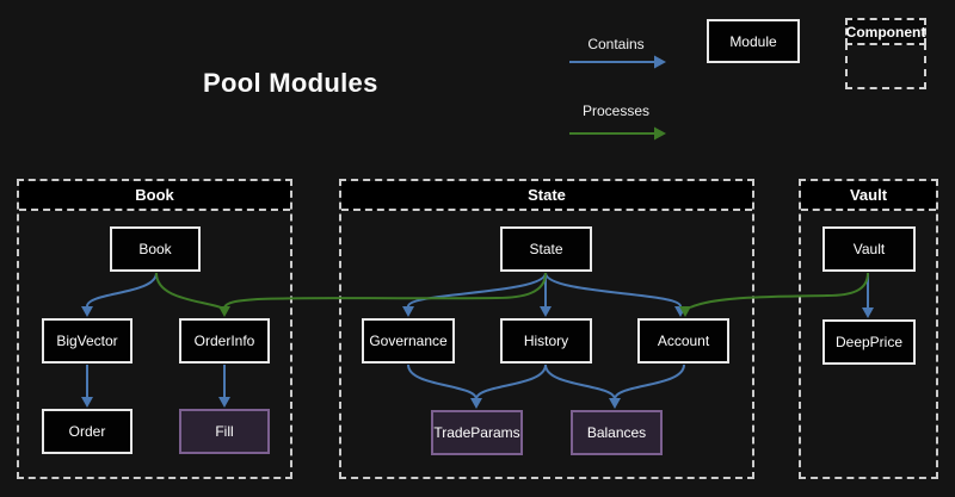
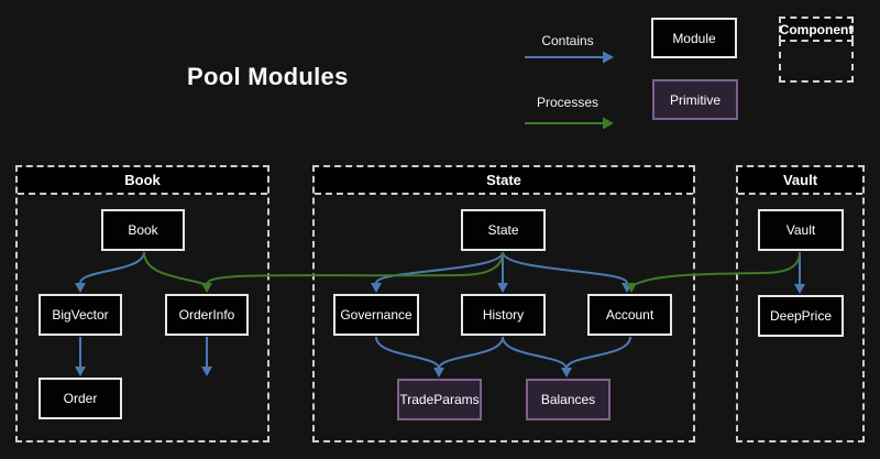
  Pool Modules
  Contains
  Processes
  Book
  State
  Vault
  Module
+ Primitive
  Component
  Book
  BigVector
  OrderInfo
  Order
- Fill
  State
  Governance
  History
  Account
  TradeParams
  Balances
  Vault
  DeepPrice
